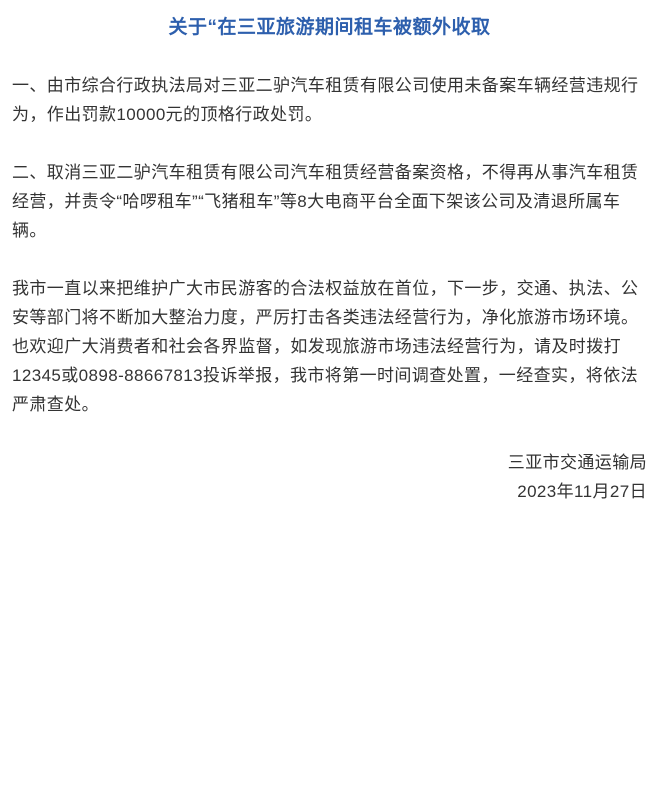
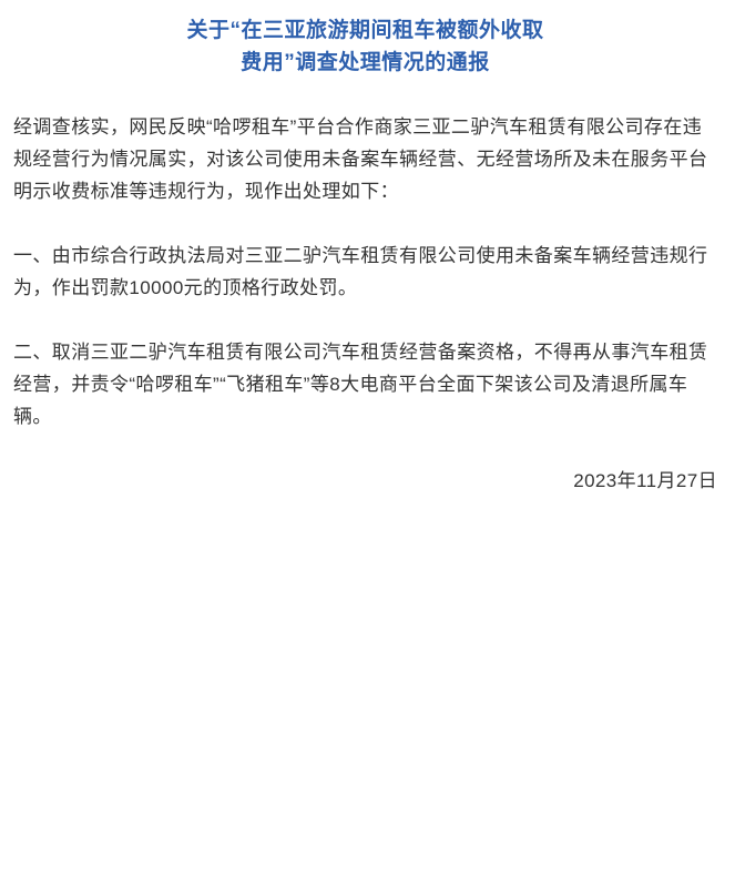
  关于“在三亚旅游期间租车被额外收取
+ 费用”调查处理情况的通报
+ 经调查核实，网民反映“哈啰租车”平台合作商家三亚二驴汽车租赁有限公司存在违规经营行为情况属实，对该公司使用未备案车辆经营、无经营场所及未在服务平台明示收费标准等违规行为，现作出处理如下：
  一、由市综合行政执法局对三亚二驴汽车租赁有限公司使用未备案车辆经营违规行为，作出罚款10000元的顶格行政处罚。
  二、取消三亚二驴汽车租赁有限公司汽车租赁经营备案资格，不得再从事汽车租赁经营，并责令“哈啰租车”“飞猪租车”等8大电商平台全面下架该公司及清退所属车辆。
- 我市一直以来把维护广大市民游客的合法权益放在首位，下一步，交通、执法、公安等部门将不断加大整治力度，严厉打击各类违法经营行为，净化旅游市场环境。也欢迎广大消费者和社会各界监督，如发现旅游市场违法经营行为，请及时拨打12345或0898-88667813投诉举报，我市将第一时间调查处置，一经查实，将依法严肃查处。
- 三亚市交通运输局
  2023年11月27日
